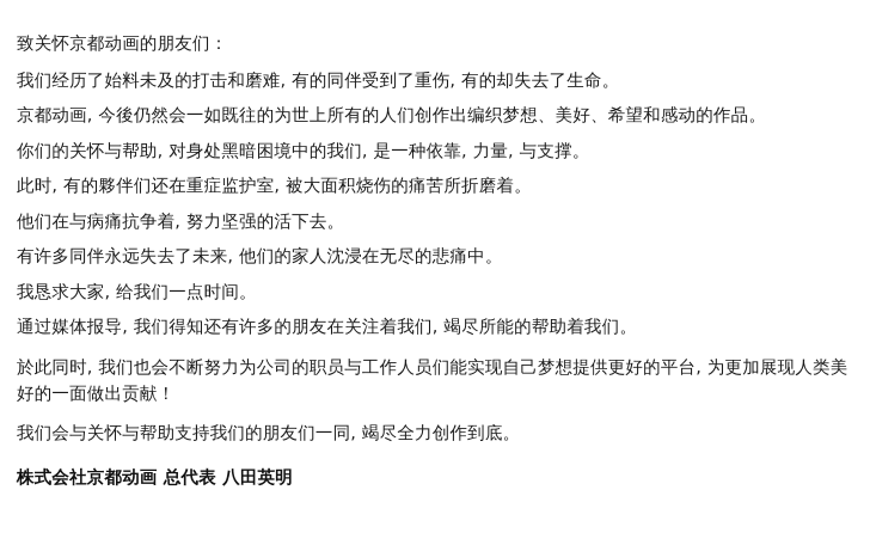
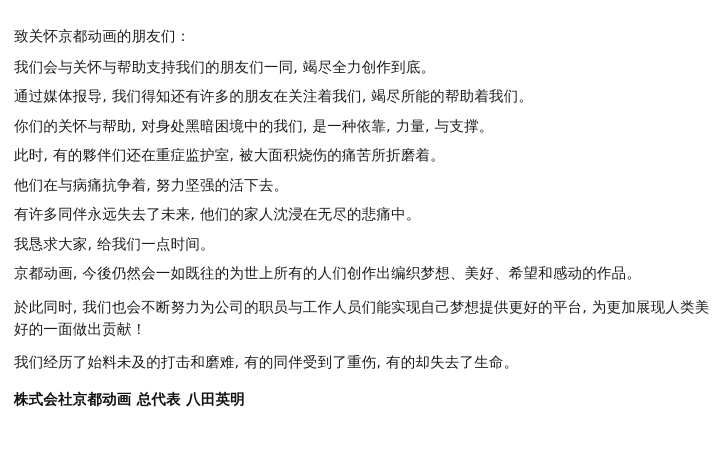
  致关怀京都动画的朋友们：
- 我们经历了始料未及的打击和磨难, 有的同伴受到了重伤, 有的却失去了生命。
+ 我们会与关怀与帮助支持我们的朋友们一同, 竭尽全力创作到底。
- 京都动画, 今後仍然会一如既往的为世上所有的人们创作出编织梦想、美好、希望和感动的作品。
+ 通过媒体报导, 我们得知还有许多的朋友在关注着我们, 竭尽所能的帮助着我们。
  你们的关怀与帮助, 对身处黑暗困境中的我们, 是一种依靠, 力量, 与支撑。
  此时, 有的夥伴们还在重症监护室, 被大面积烧伤的痛苦所折磨着。
  他们在与病痛抗争着, 努力坚强的活下去。
  有许多同伴永远失去了未来, 他们的家人沈浸在无尽的悲痛中。
  我恳求大家, 给我们一点时间。
- 通过媒体报导, 我们得知还有许多的朋友在关注着我们, 竭尽所能的帮助着我们。
+ 京都动画, 今後仍然会一如既往的为世上所有的人们创作出编织梦想、美好、希望和感动的作品。
  於此同时, 我们也会不断努力为公司的职员与工作人员们能实现自己梦想提供更好的平台, 为更加展现人类美好的一面做出贡献！
- 我们会与关怀与帮助支持我们的朋友们一同, 竭尽全力创作到底。
+ 我们经历了始料未及的打击和磨难, 有的同伴受到了重伤, 有的却失去了生命。
  株式会社京都动画 总代表 八田英明
